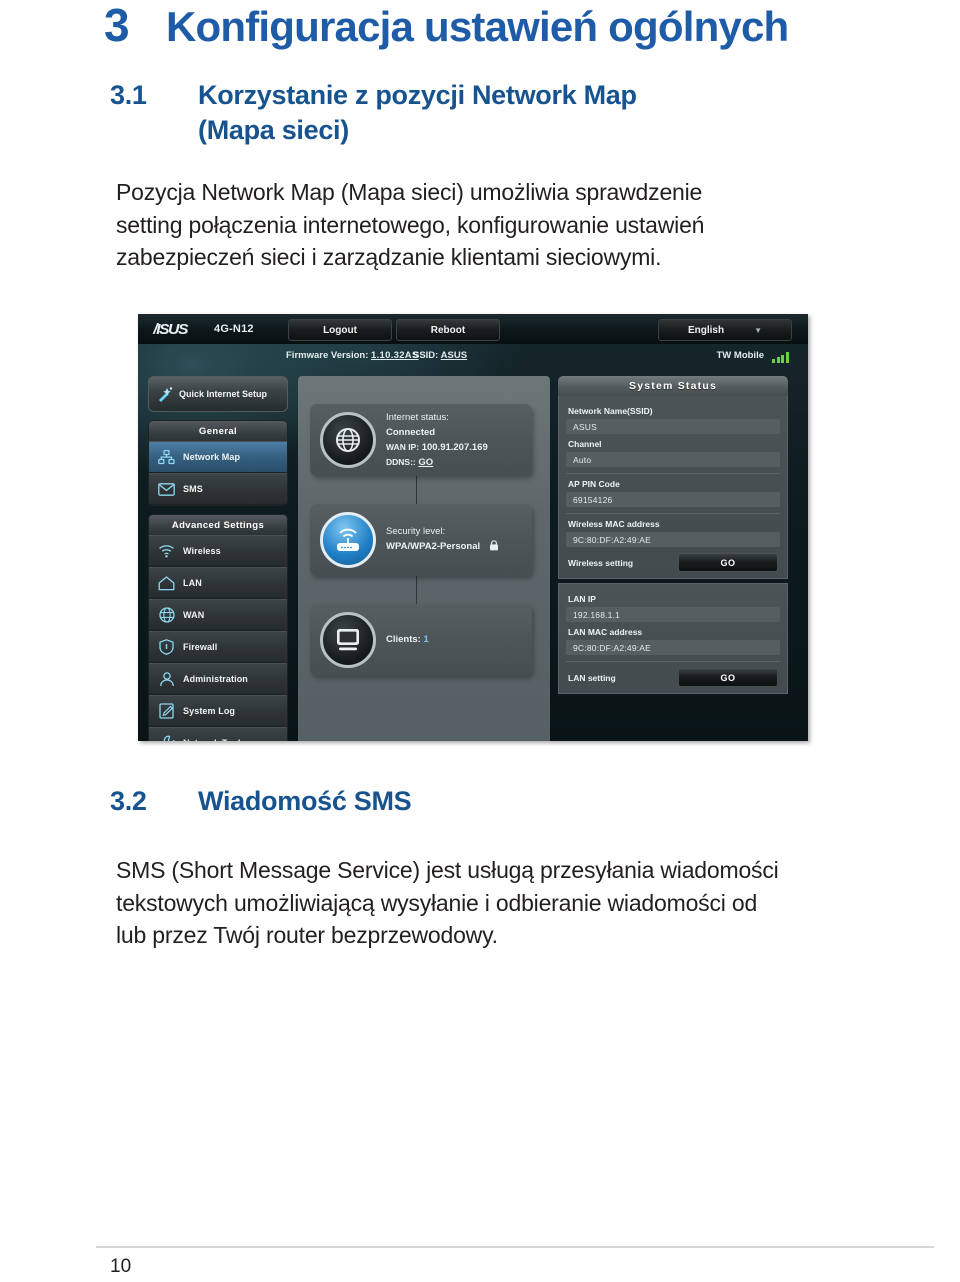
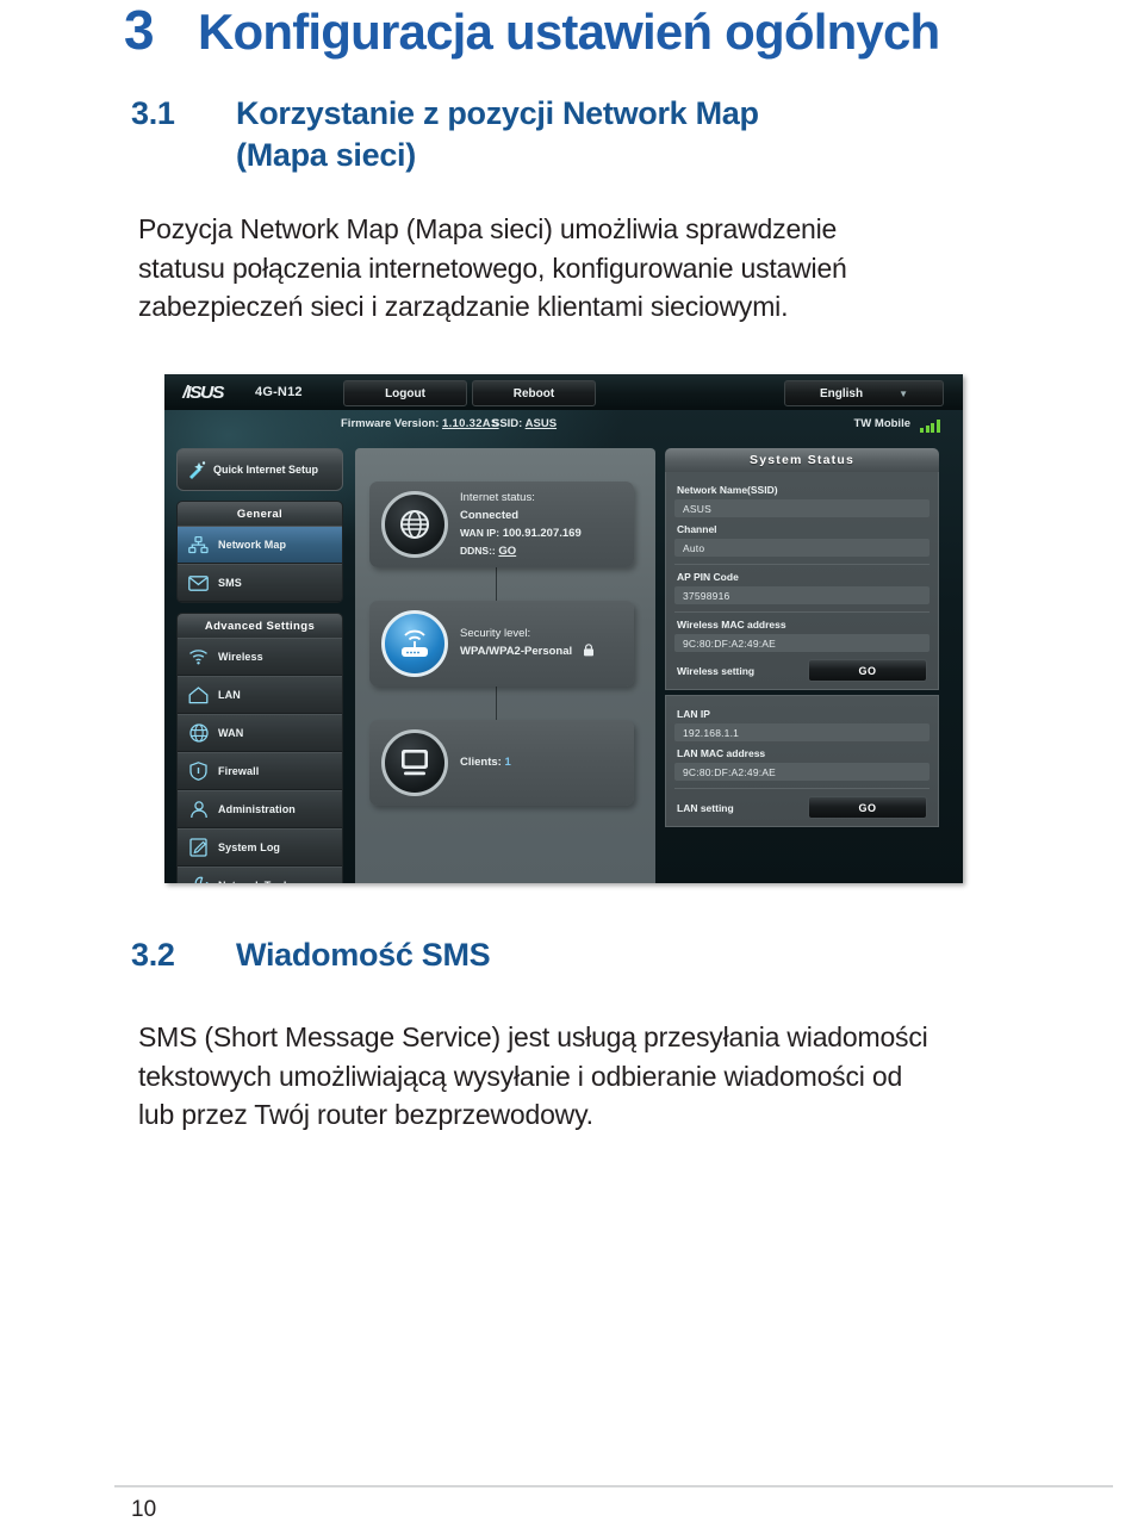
  3
  Konfiguracja ustawień ogólnych
  3.1
  Korzystanie z pozycji Network Map
  (Mapa sieci)
  Pozycja Network Map (Mapa sieci) umożliwia sprawdzenie
- setting połączenia internetowego, konfigurowanie ustawień
+ statusu połączenia internetowego, konfigurowanie ustawień
  zabezpieczeń sieci i zarządzanie klientami sieciowymi.
  /ISUS
  4G-N12
  Logout
  Reboot
  English
  ▼
  Firmware Version: 1.10.32AS
  SSID: ASUS
  TW Mobile
  Quick Internet Setup
  General
  Network Map
  SMS
  Advanced Settings
  Wireless
  LAN
  WAN
  Firewall
  Administration
  System Log
  Internet status:
  Connected
  WAN IP: 100.91.207.169
  DDNS:: GO
  Security level:
  WPA/WPA2-Personal
  Clients: 1
  System Status
  Network Name(SSID)
  ASUS
  Channel
  Auto
  AP PIN Code
- 69154126
+ 37598916
  Wireless MAC address
  9C:80:DF:A2:49:AE
  Wireless setting
  GO
  LAN IP
  192.168.1.1
  LAN MAC address
  9C:80:DF:A2:49:AE
  LAN setting
  GO
  3.2
  Wiadomość SMS
  SMS (Short Message Service) jest usługą przesyłania wiadomości
  tekstowych umożliwiającą wysyłanie i odbieranie wiadomości od
  lub przez Twój router bezprzewodowy.
  10
